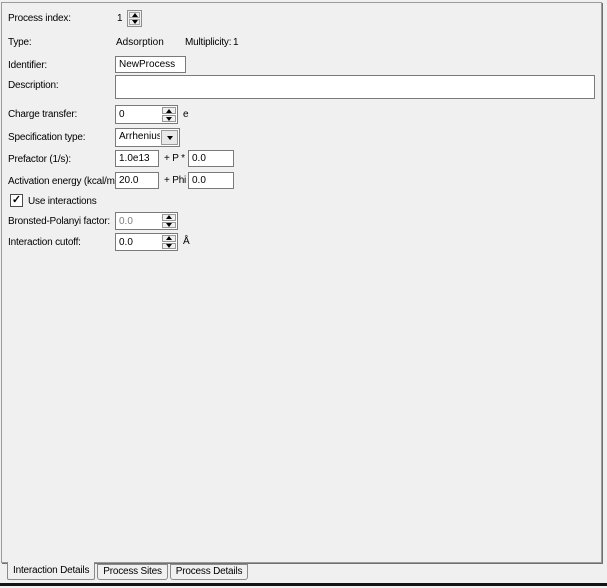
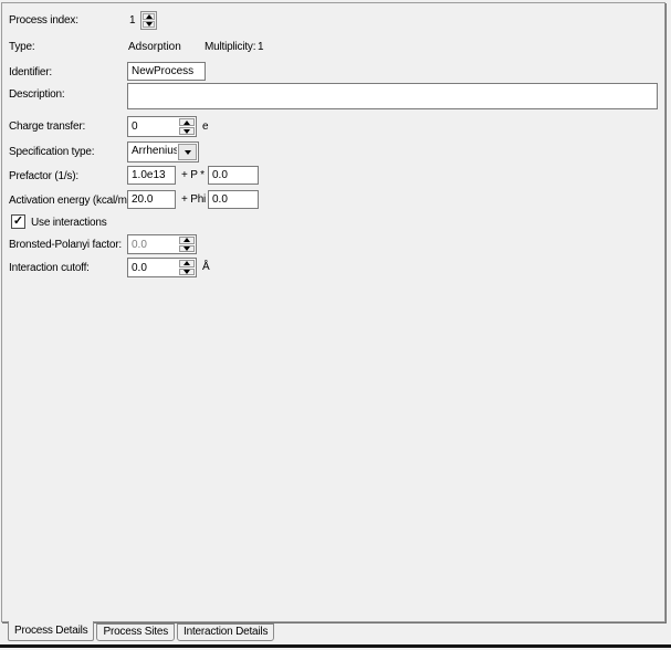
  Process index:
  1
  Type:
  Adsorption
  Multiplicity:
  1
  Identifier:
  NewProcess
  Description:
  Charge transfer:
  0
  e
  Specification type:
  Arrhenius
  Prefactor (1/s):
  1.0e13
  + P *
  0.0
  Activation energy (kcal/m
  20.0
  + Phi
  0.0
  ✓
  Use interactions
  Bronsted-Polanyi factor:
  0.0
  Interaction cutoff:
  0.0
  Å
- Interaction Details
+ Process Details
  Process Sites
- Process Details
+ Interaction Details
